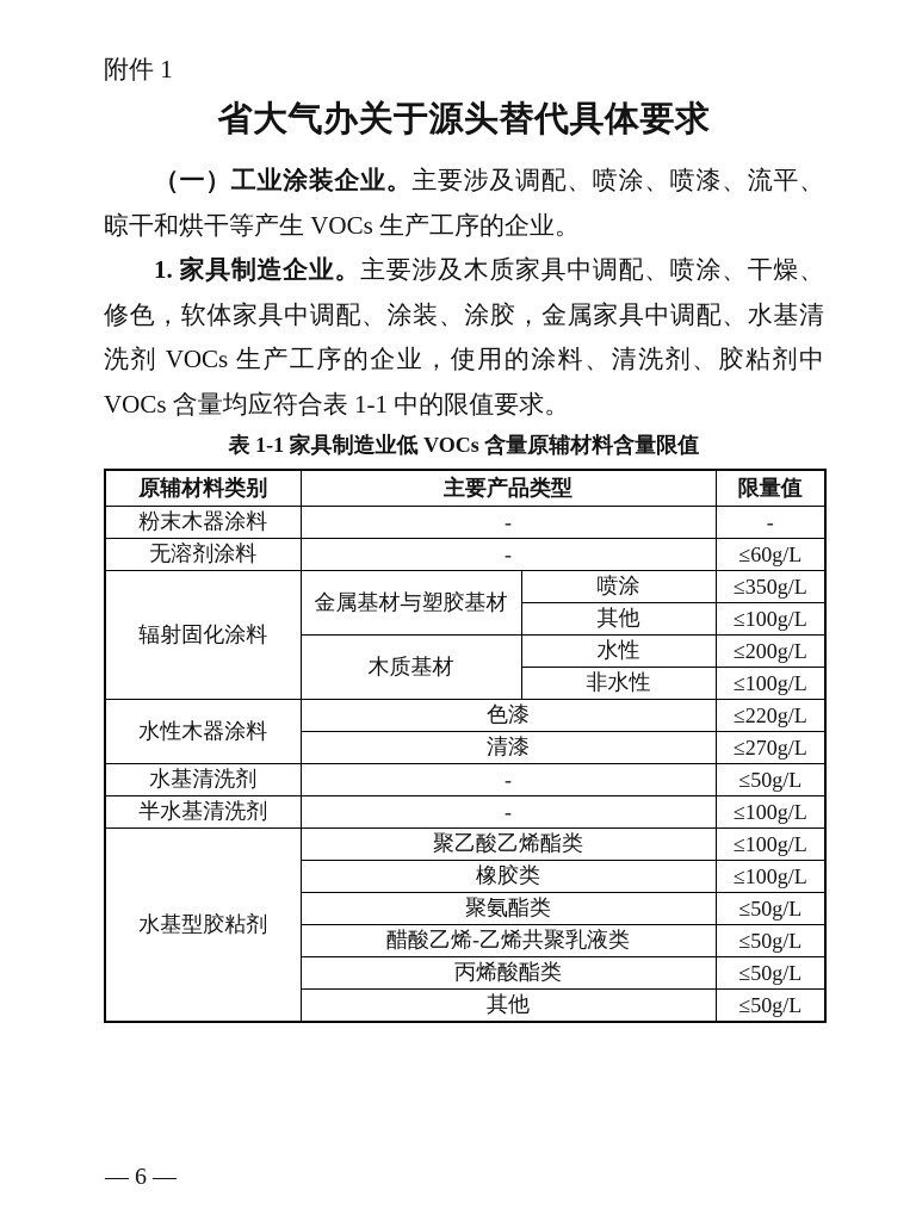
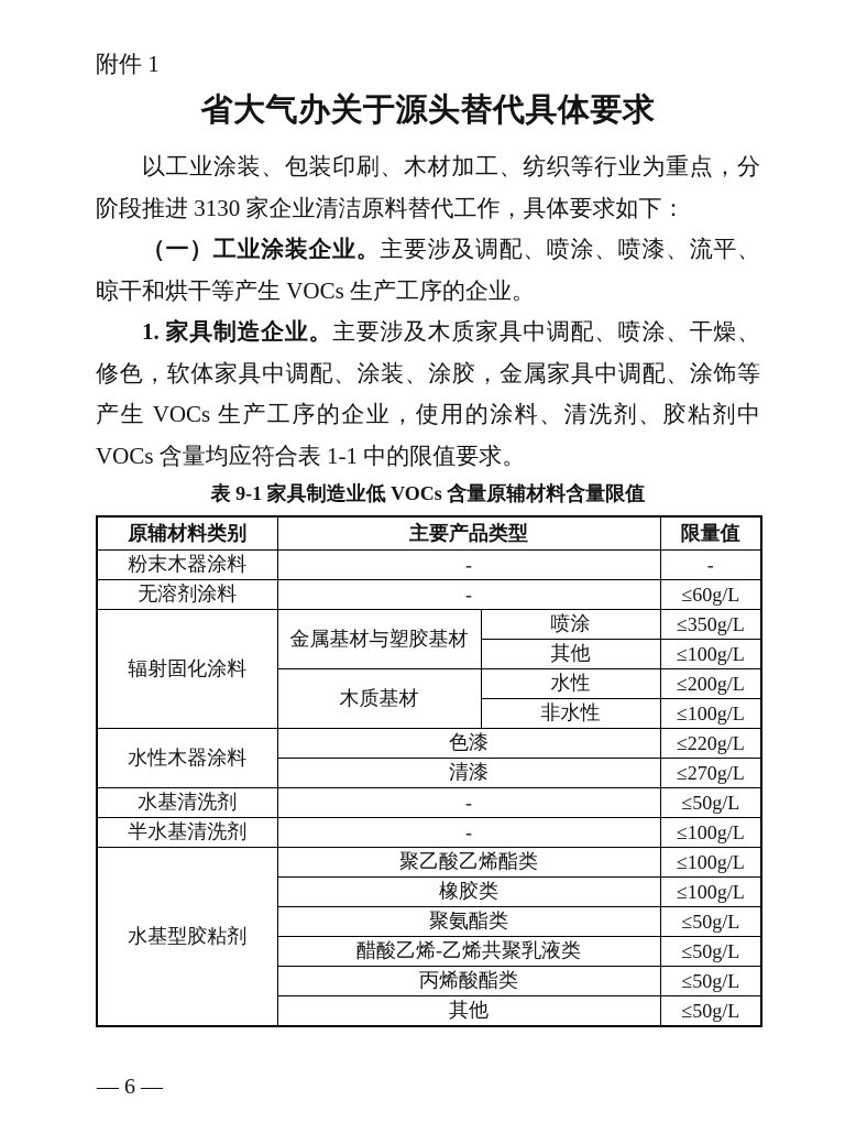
  附件 1
  省大气办关于源头替代具体要求
+ 以工业涂装、包装印刷、木材加工、纺织等行业为重点，分阶段推进 3130 家企业清洁原料替代工作，具体要求如下：
  （一）工业涂装企业。主要涉及调配、喷涂、喷漆、流平、晾干和烘干等产生 VOCs 生产工序的企业。
- 1. 家具制造企业。主要涉及木质家具中调配、喷涂、干燥、修色，软体家具中调配、涂装、涂胶，金属家具中调配、水基清洗剂 VOCs 生产工序的企业，使用的涂料、清洗剂、胶粘剂中 VOCs 含量均应符合表 1-1 中的限值要求。
+ 1. 家具制造企业。主要涉及木质家具中调配、喷涂、干燥、修色，软体家具中调配、涂装、涂胶，金属家具中调配、涂饰等产生 VOCs 生产工序的企业，使用的涂料、清洗剂、胶粘剂中 VOCs 含量均应符合表 1-1 中的限值要求。
- 表 1-1 家具制造业低 VOCs 含量原辅材料含量限值
+ 表 9-1 家具制造业低 VOCs 含量原辅材料含量限值
  原辅材料类别	主要产品类型	限量值
  粉末木器涂料	-	-
  无溶剂涂料	-	≤60g/L
  辐射固化涂料	金属基材与塑胶基材	喷涂	≤350g/L
  其他	≤100g/L
  木质基材	水性	≤200g/L
  非水性	≤100g/L
  水性木器涂料	色漆	≤220g/L
  清漆	≤270g/L
  水基清洗剂	-	≤50g/L
  半水基清洗剂	-	≤100g/L
  水基型胶粘剂	聚乙酸乙烯酯类	≤100g/L
  橡胶类	≤100g/L
  聚氨酯类	≤50g/L
  醋酸乙烯-乙烯共聚乳液类	≤50g/L
  丙烯酸酯类	≤50g/L
  其他	≤50g/L
  — 6 —
